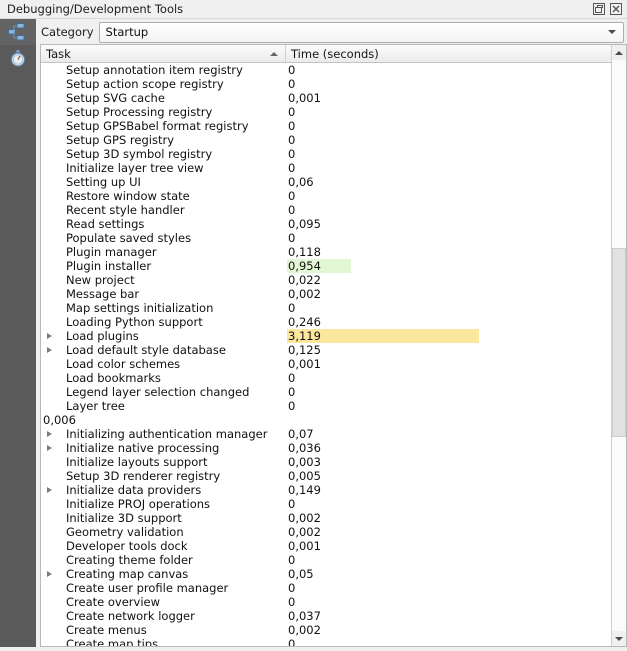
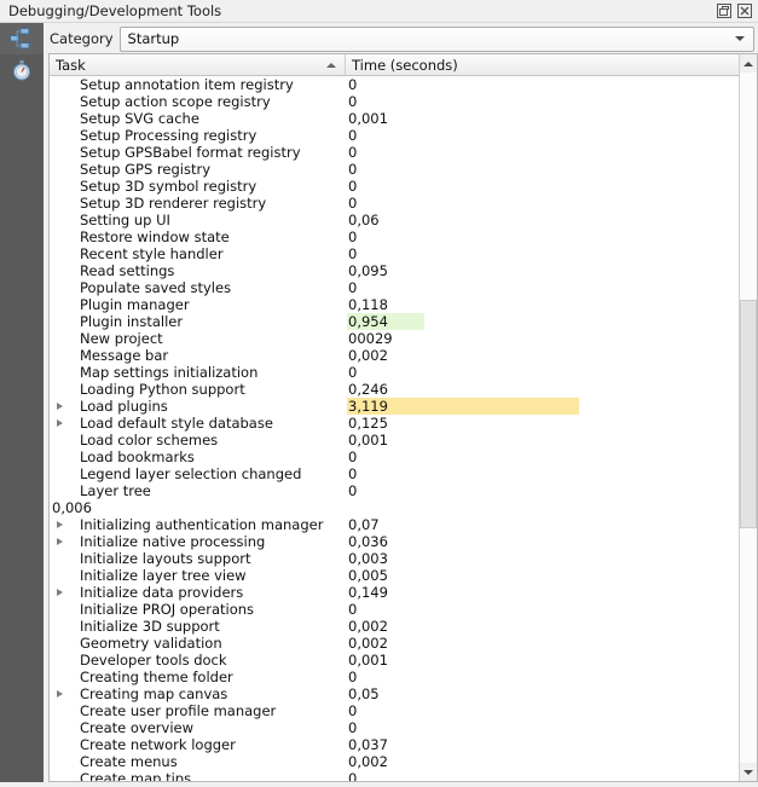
  Debugging/Development Tools
  Category
  Startup
  Task
  Time (seconds)
  Setup annotation item registry
  0
  Setup action scope registry
  0
  Setup SVG cache
  0,001
  Setup Processing registry
  0
  Setup GPSBabel format registry
  0
  Setup GPS registry
  0
  Setup 3D symbol registry
  0
- Initialize layer tree view
+ Setup 3D renderer registry
  0
  Setting up UI
  0,06
  Restore window state
  0
  Recent style handler
  0
  Read settings
  0,095
  Populate saved styles
  0
  Plugin manager
  0,118
  Plugin installer
  0,954
  New project
- 0,022
+ 00029
  Message bar
  0,002
  Map settings initialization
  0
  Loading Python support
  0,246
  Load plugins
  3,119
  Load default style database
  0,125
  Load color schemes
  0,001
  Load bookmarks
  0
  Legend layer selection changed
  0
  Layer tree
  0
  0,006
  Initializing authentication manager
  0,07
  Initialize native processing
  0,036
  Initialize layouts support
  0,003
- Setup 3D renderer registry
+ Initialize layer tree view
  0,005
  Initialize data providers
  0,149
  Initialize PROJ operations
  0
  Initialize 3D support
  0,002
  Geometry validation
  0,002
  Developer tools dock
  0,001
  Creating theme folder
  0
  Creating map canvas
  0,05
  Create user profile manager
  0
  Create overview
  0
  Create network logger
  0,037
  Create menus
  0,002
  Create map tips
  0
